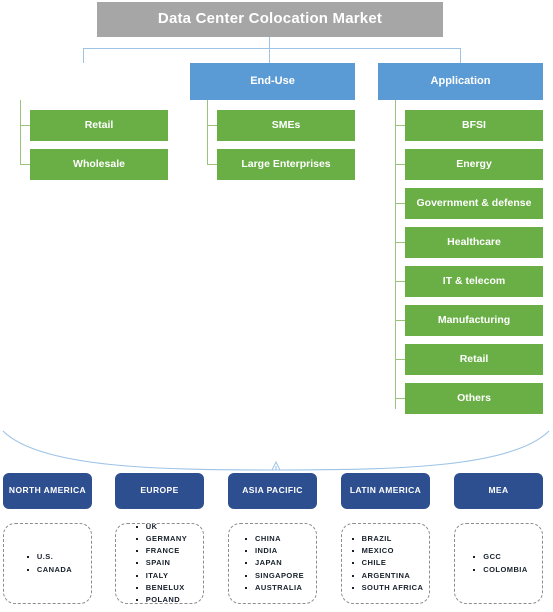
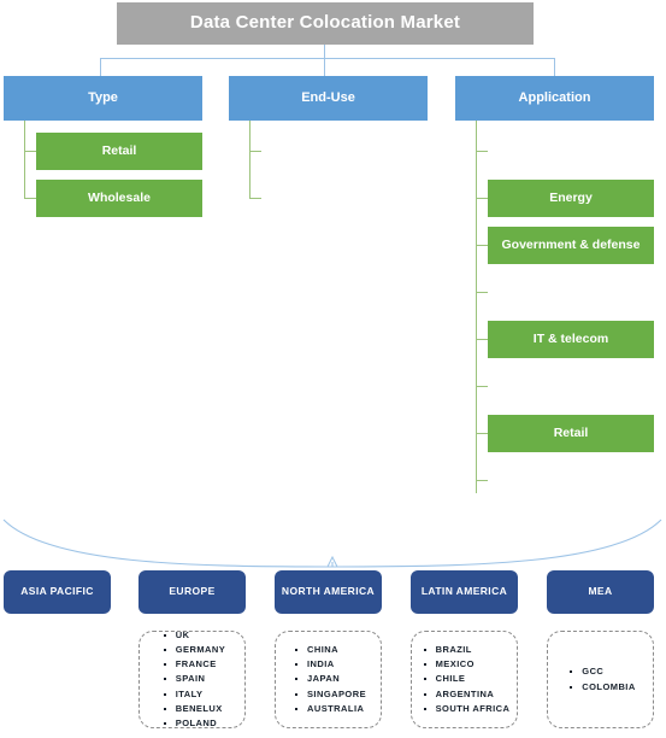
  Data Center Colocation Market
+ Type
  End-Use
  Application
  Retail
  Wholesale
- SMEs
- Large Enterprises
- BFSI
  Energy
  Government & defense
- Healthcare
  IT & telecom
- Manufacturing
  Retail
- Others
- NORTH AMERICA
+ ASIA PACIFIC
  EUROPE
- ASIA PACIFIC
+ NORTH AMERICA
  LATIN AMERICA
  MEA
- U.S.
- CANADA
  UK
  GERMANY
  FRANCE
  SPAIN
  ITALY
  BENELUX
  POLAND
  CHINA
  INDIA
  JAPAN
  SINGAPORE
  AUSTRALIA
  BRAZIL
  MEXICO
  CHILE
  ARGENTINA
  SOUTH AFRICA
  GCC
  COLOMBIA
